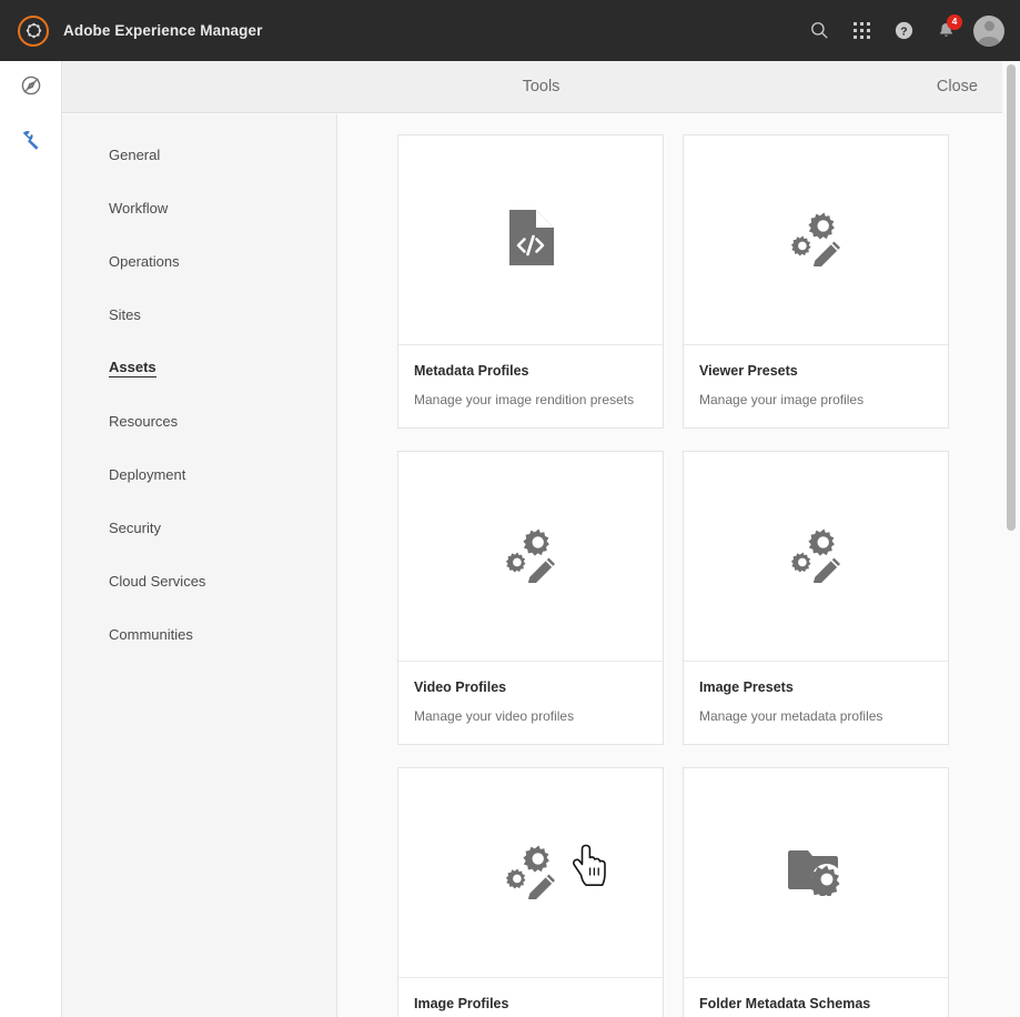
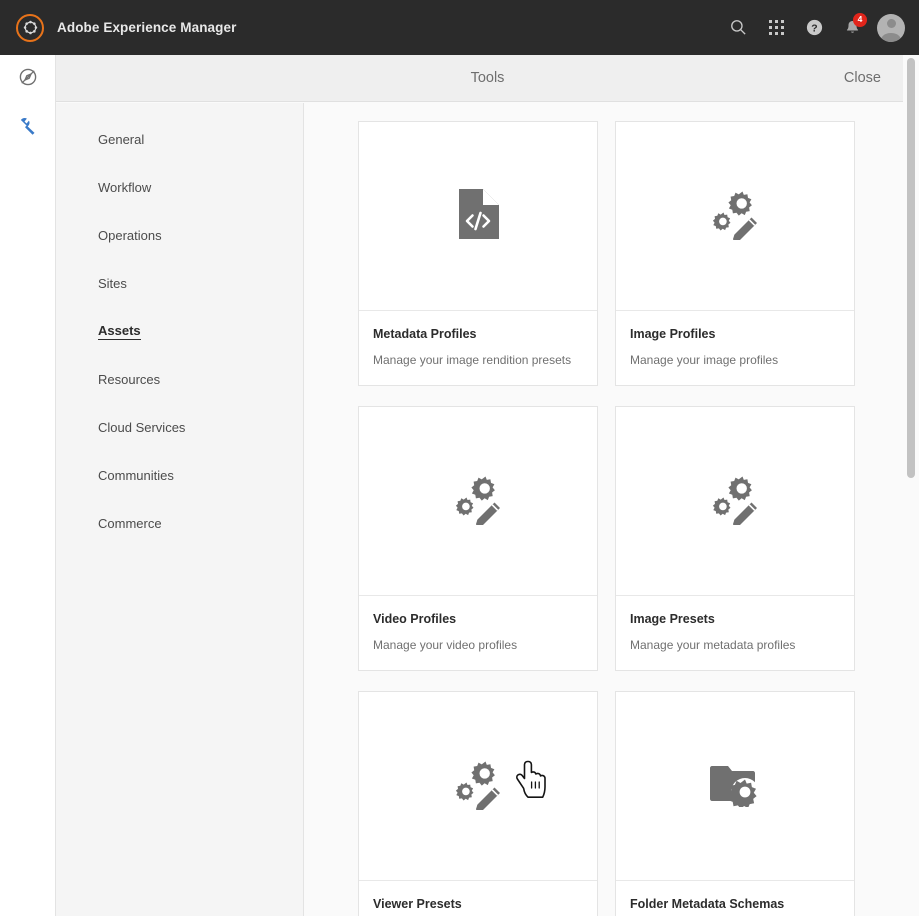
  Adobe Experience Manager
  ?
  4
  Tools
  Close
  General
  Workflow
  Operations
  Sites
  Assets
  Resources
- Deployment
- Security
  Cloud Services
  Communities
+ Commerce
  Metadata Profiles
  Manage your image rendition presets
- Viewer Presets
+ Image Profiles
  Manage your image profiles
  Video Profiles
  Manage your video profiles
  Image Presets
  Manage your metadata profiles
- Image Profiles
+ Viewer Presets
  Folder Metadata Schemas
